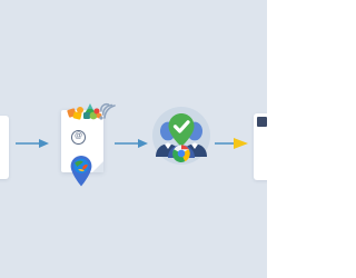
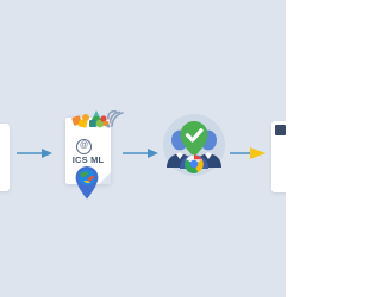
+ ICS ML
